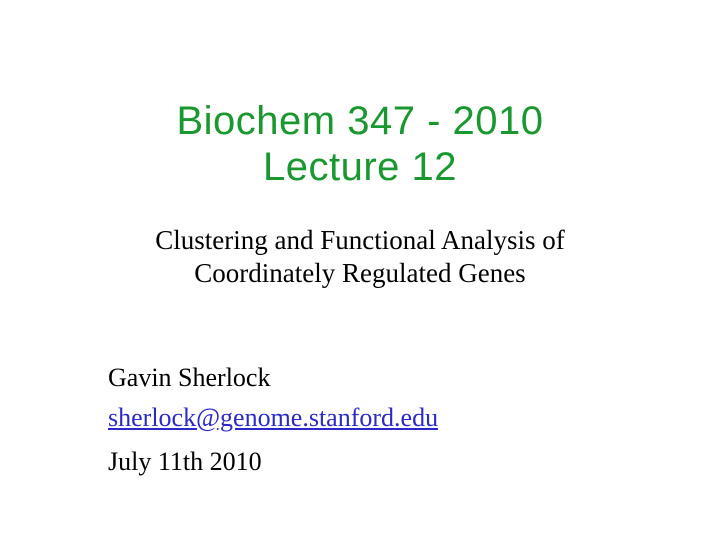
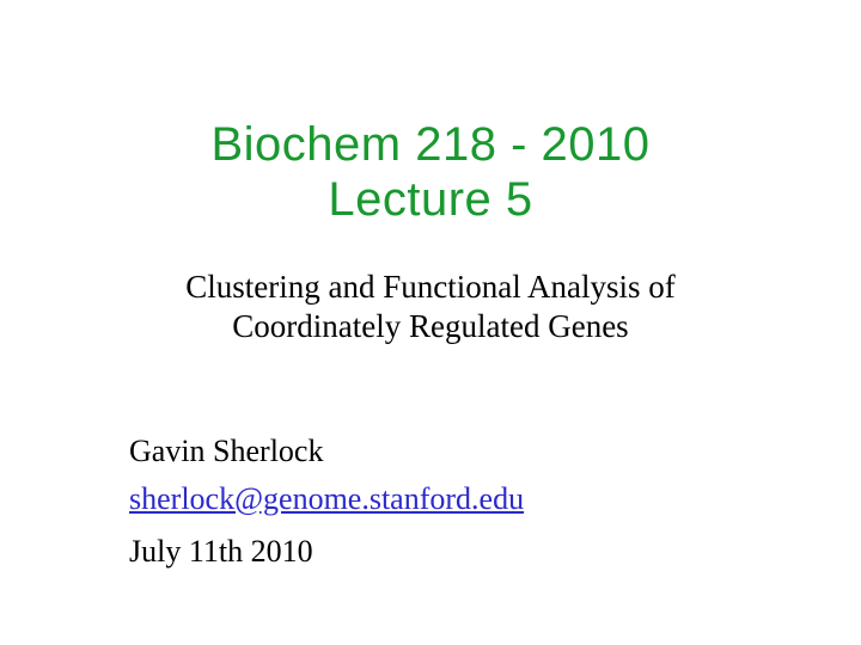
- Biochem 347 - 2010
+ Biochem 218 - 2010
- Lecture 12
+ Lecture 5
  Clustering and Functional Analysis of
  Coordinately Regulated Genes
  Gavin Sherlock
  sherlock@genome.stanford.edu
  July 11th 2010
